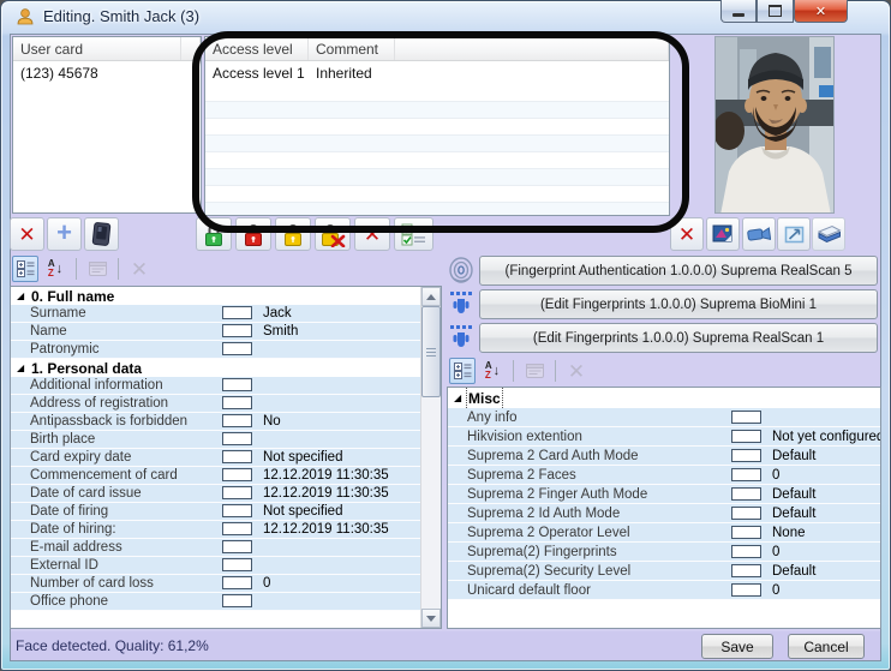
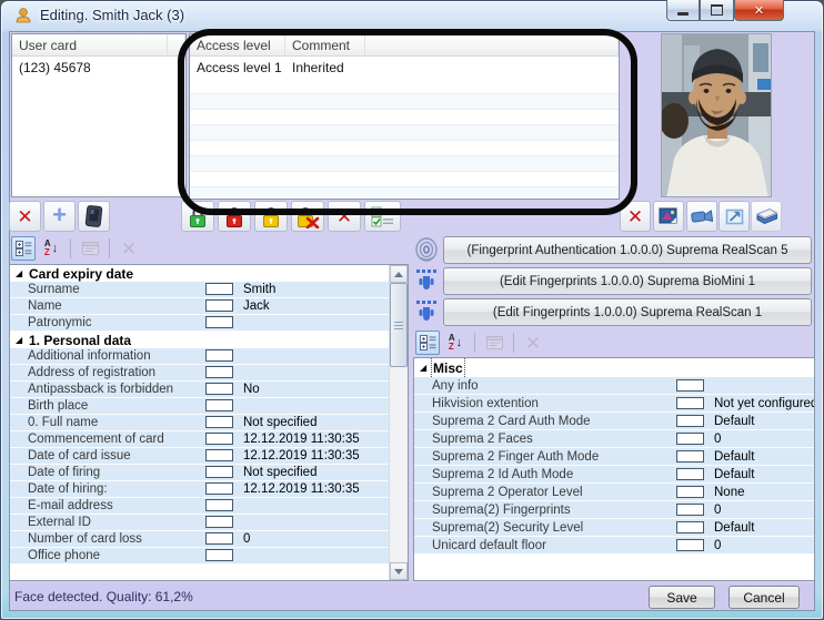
  Editing. Smith Jack (3)
  ✕
  User card
  (123) 45678
  Access level
  Comment
  Access level 1
  Inherited
  ✕
  +
  ✕
  ✕
  A
  Z
  ↓
  ✕
  ◢
- 0. Full name
+ Card expiry date
  Surname
- Jack
+ Smith
  Name
- Smith
+ Jack
  Patronymic
  ◢
  1. Personal data
  Additional information
  Address of registration
  Antipassback is forbidden
  No
  Birth place
- Card expiry date
+ 0. Full name
  Not specified
  Commencement of card
  12.12.2019 11:30:35
  Date of card issue
  12.12.2019 11:30:35
  Date of firing
  Not specified
  Date of hiring:
  12.12.2019 11:30:35
  E-mail address
  External ID
  Number of card loss
  0
  Office phone
  (Fingerprint Authentication 1.0.0.0) Suprema RealScan 5
  (Edit Fingerprints 1.0.0.0) Suprema BioMini 1
  (Edit Fingerprints 1.0.0.0) Suprema RealScan 1
  A
  Z
  ↓
  ✕
  ◢
  Misc
  Any info
  Hikvision extention
  Not yet configure
  Suprema 2 Card Auth Mode
  Default
  Suprema 2 Faces
  0
  Suprema 2 Finger Auth Mode
  Default
  Suprema 2 Id Auth Mode
  Default
  Suprema 2 Operator Level
  None
  Suprema(2) Fingerprints
  0
  Suprema(2) Security Level
  Default
  Unicard default floor
  0
  Face detected. Quality: 61,2%
  Save
  Cancel
